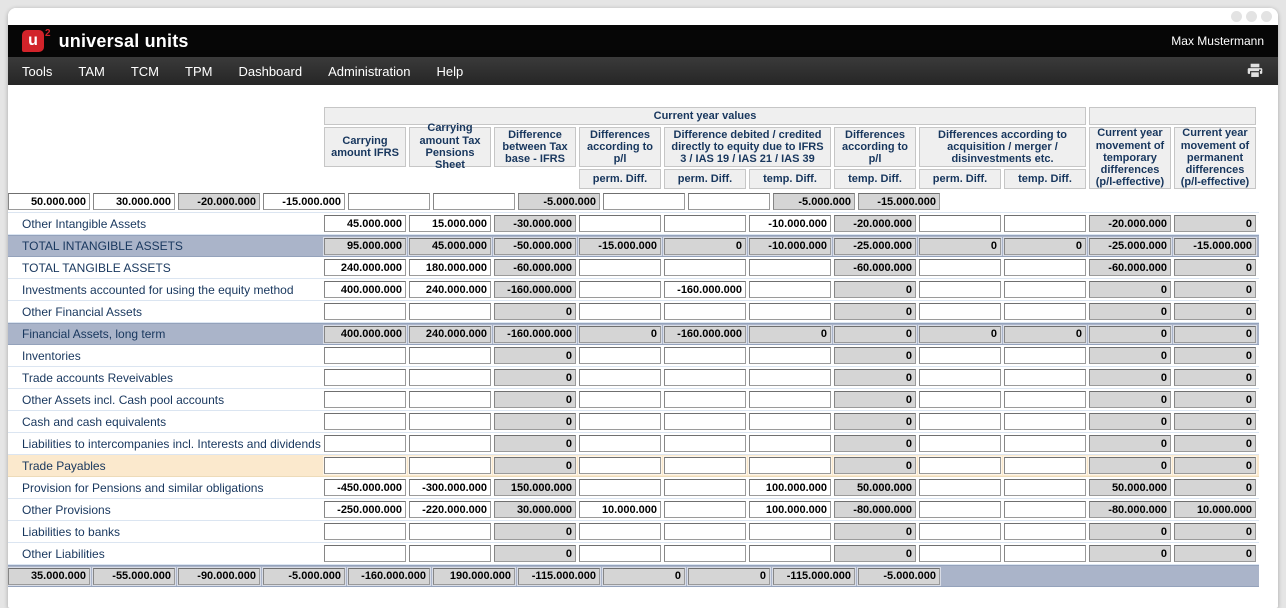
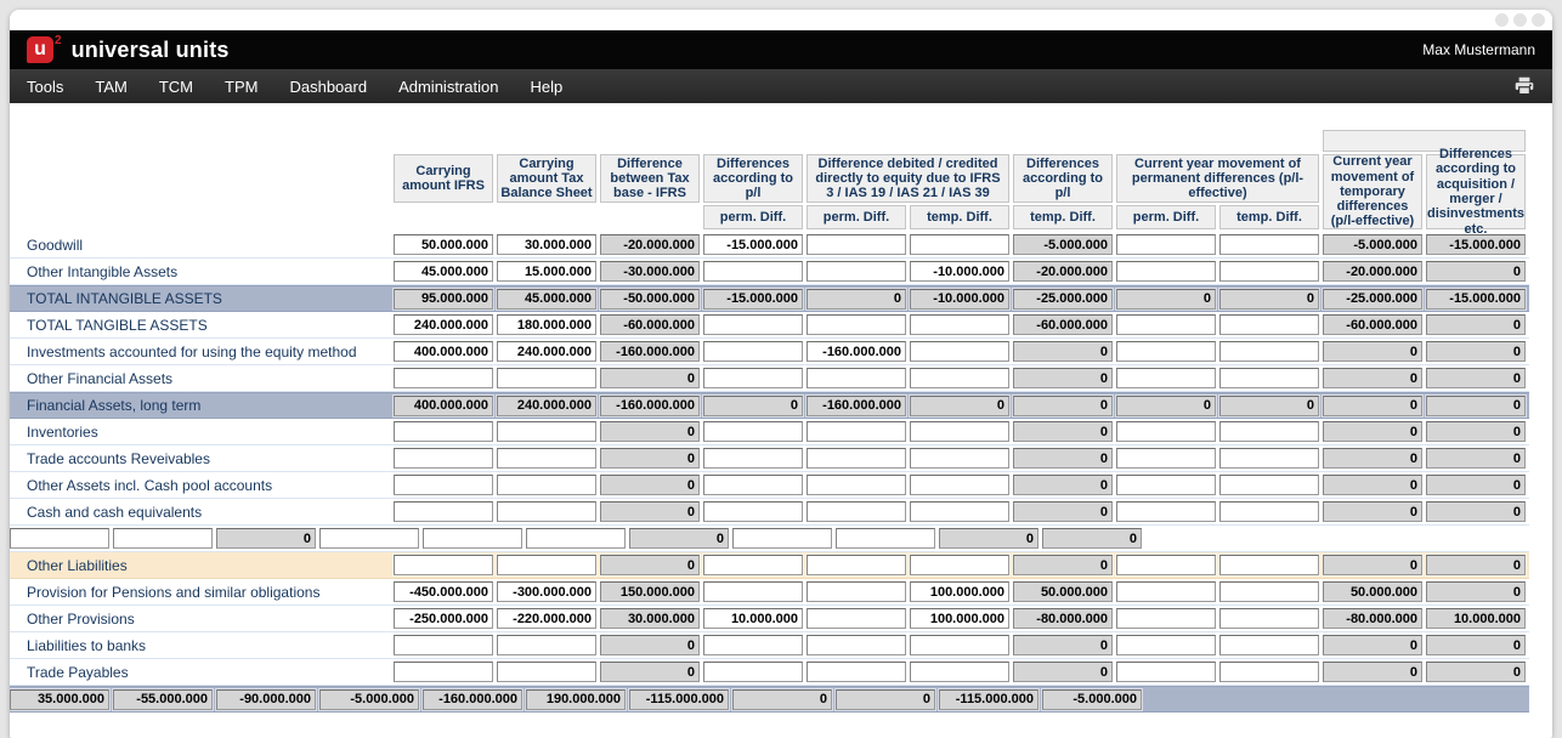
  u
  2
  universal units
  Max Mustermann
  Tools
  TAM
  TCM
  TPM
  Dashboard
  Administration
  Help
- Current year values
  Carrying amount IFRS
- Carrying amount Tax Pensions Sheet
+ Carrying amount Tax Balance Sheet
  Difference between Tax base - IFRS
  Differences according to p/l
  Difference debited / credited directly to equity due to IFRS 3 / IAS 19 / IAS 21 / IAS 39
  Differences according to p/l
- Differences according to acquisition / merger / disinvestments etc.
+ Current year movement of permanent differences (p/l-effective)
  Current year movement of temporary differences (p/l-effective)
- Current year movement of permanent differences (p/l-effective)
+ Differences according to acquisition / merger / disinvestments etc.
  perm. Diff.
  perm. Diff.
  temp. Diff.
  temp. Diff.
  perm. Diff.
  temp. Diff.
+ Goodwill
  50.000.000
  30.000.000
  -20.000.000
  -15.000.000
  -5.000.000
  -5.000.000
  -15.000.000
  Other Intangible Assets
  45.000.000
  15.000.000
  -30.000.000
  -10.000.000
  -20.000.000
  -20.000.000
  0
  TOTAL INTANGIBLE ASSETS
  95.000.000
  45.000.000
  -50.000.000
  -15.000.000
  0
  -10.000.000
  -25.000.000
  0
  0
  -25.000.000
  -15.000.000
  TOTAL TANGIBLE ASSETS
  240.000.000
  180.000.000
  -60.000.000
  -60.000.000
  -60.000.000
  0
  Investments accounted for using the equity method
  400.000.000
  240.000.000
  -160.000.000
  -160.000.000
  0
  0
  0
  Other Financial Assets
  0
  0
  0
  0
  Financial Assets, long term
  400.000.000
  240.000.000
  -160.000.000
  0
  -160.000.000
  0
  0
  0
  0
  0
  0
  Inventories
  0
  0
  0
  0
  Trade accounts Reveivables
  0
  0
  0
  0
  Other Assets incl. Cash pool accounts
  0
  0
  0
  0
  Cash and cash equivalents
  0
  0
  0
  0
- Liabilities to intercompanies incl. Interests and dividends
  0
  0
  0
  0
- Trade Payables
+ Other Liabilities
  0
  0
  0
  0
  Provision for Pensions and similar obligations
  -450.000.000
  -300.000.000
  150.000.000
  100.000.000
  50.000.000
  50.000.000
  0
  Other Provisions
  -250.000.000
  -220.000.000
  30.000.000
  10.000.000
  100.000.000
  -80.000.000
  -80.000.000
  10.000.000
  Liabilities to banks
  0
  0
  0
  0
- Other Liabilities
+ Trade Payables
  0
  0
  0
  0
  35.000.000
  -55.000.000
  -90.000.000
  -5.000.000
  -160.000.000
  190.000.000
  -115.000.000
  0
  0
  -115.000.000
  -5.000.000
